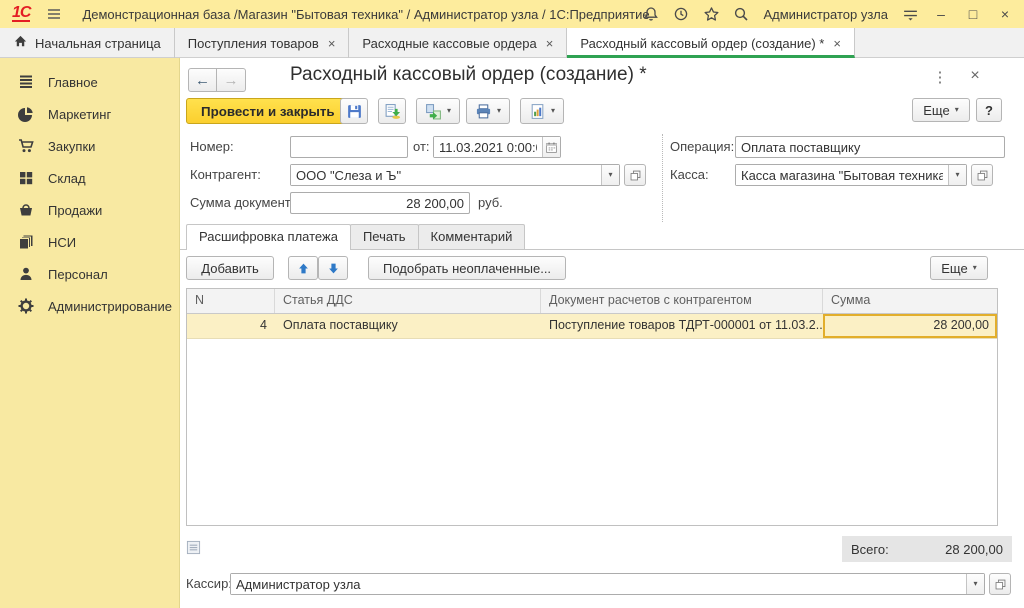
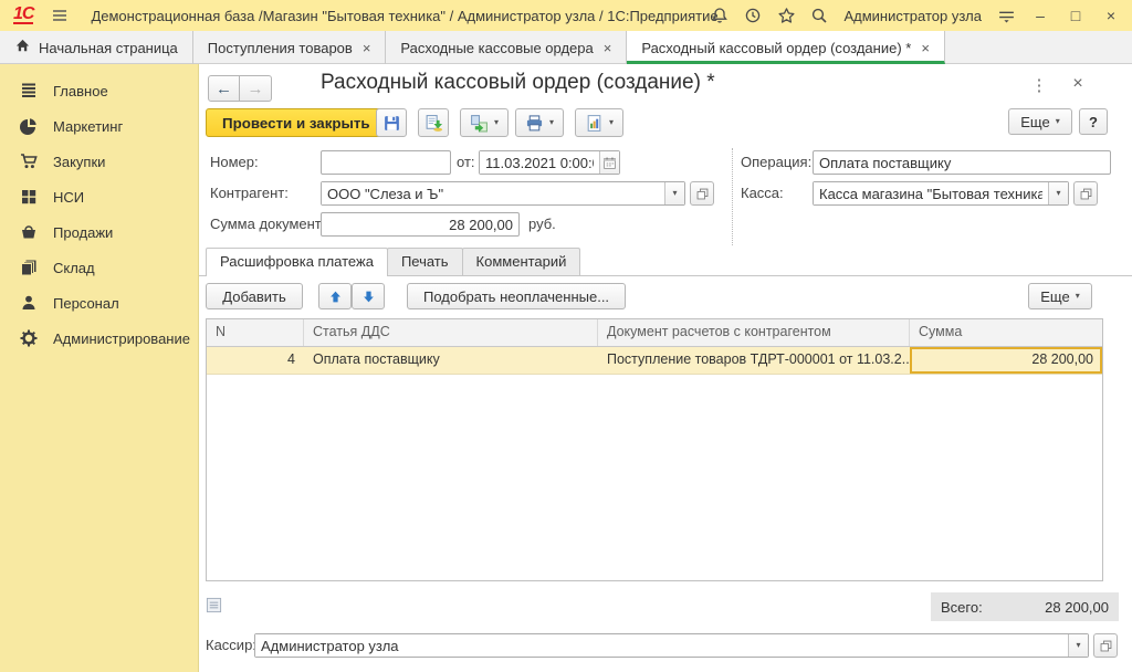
  1С
  Демонстрационная база /Магазин "Бытовая техника" / Администратор узла / 1С:Предприятие
  Администратор узла
  –
  □
  ×
  Начальная страница
  Поступления товаров
  ×
  Расходные кассовые ордера
  ×
  Расходный кассовый ордер (создание) *
  ×
  Главное
  Маркетинг
  Закупки
- Склад
+ НСИ
  Продажи
- НСИ
+ Склад
  Персонал
  Администрирование
  ←
  →
  Расходный кассовый ордер (создание) *
  ⋮
  ×
  Провести и закрыть
  ▾
  ▾
  ▾
  Еще
  ▾
  ?
  Номер:
  от:
  11.03.2021 0:00:
  Операция:
  Оплата поставщику
  Контрагент:
  ООО "Слеза и Ъ"
  ▾
  Касса:
  Касса магазина "Бытовая техника
  ▾
  Сумма документ
  28 200,00
  руб.
  Расшифровка платежа
  Печать
  Комментарий
  Добавить
  Подобрать неоплаченные...
  Еще
  ▾
  N
  Статья ДДС
  Документ расчетов с контрагентом
  Сумма
  4
  Оплата поставщику
  Поступление товаров ТДРТ-000001 от 11.03.2..
  28 200,00
  Всего:
  28 200,00
  Кассир
  Администратор узла
  ▾
